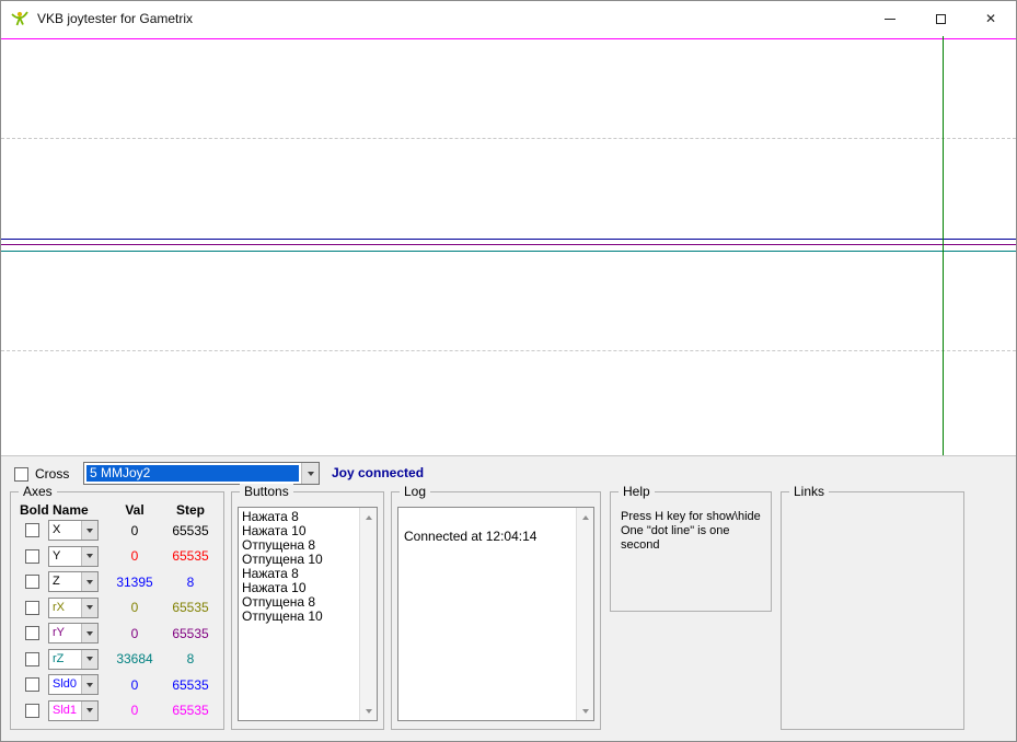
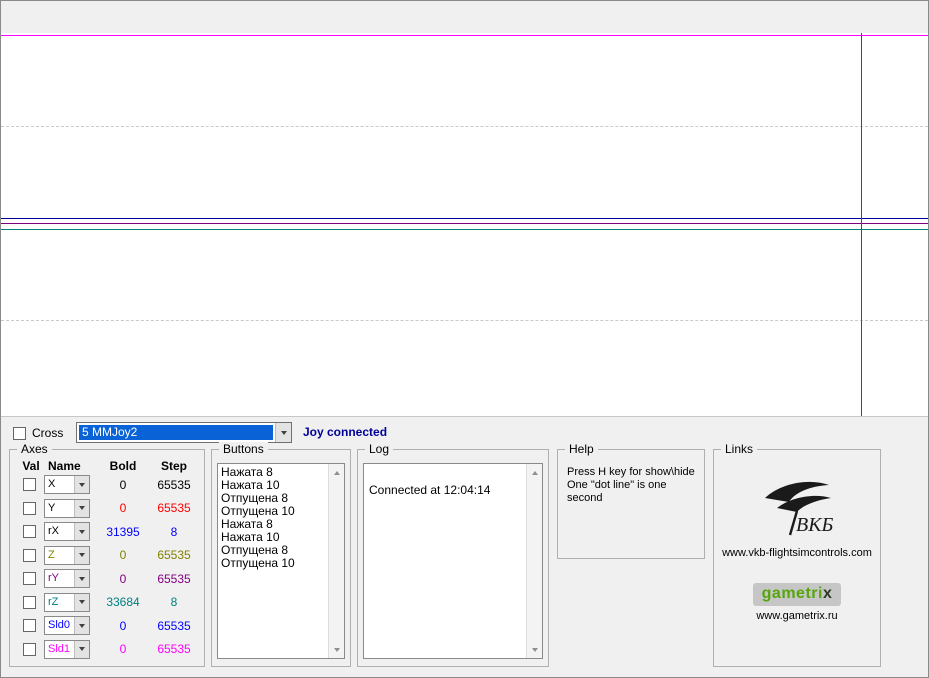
- VKB joytester for Gametrix
- ✕
  Cross
  5 MMJoy2
  Joy connected
  Axes
- Bold
+ Val
  Name
- Val
+ Bold
  Step
  X
  0
  65535
  Y
  0
  65535
- Z
+ rX
  31395
  8
- rX
+ Z
  0
  65535
  rY
  0
  65535
  rZ
  33684
  8
  Sld0
  0
  65535
  Sld1
  0
  65535
  Buttons
  Нажата 8
  Нажата 10
  Отпущена 8
  Отпущена 10
  Нажата 8
  Нажата 10
  Отпущена 8
  Отпущена 10
  Log
  Connected at 12:04:14
  Help
  Press H key for show\hide
  One "dot line" is one second
  Links
+ ВКБ
+ www.vkb-flightsimcontrols.com
+ gametrix
+ www.gametrix.ru
